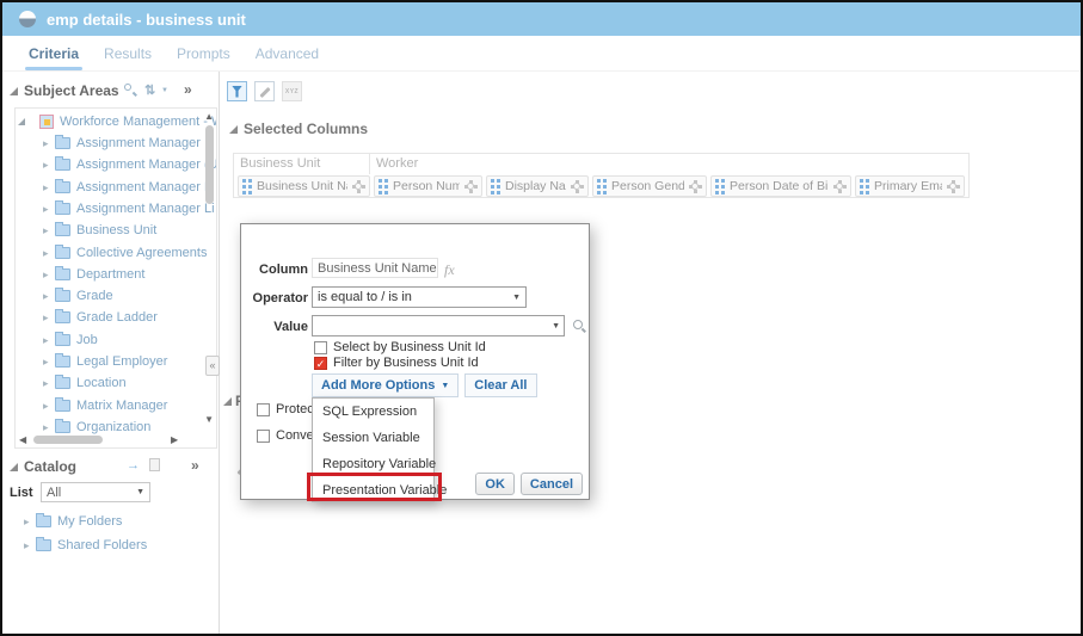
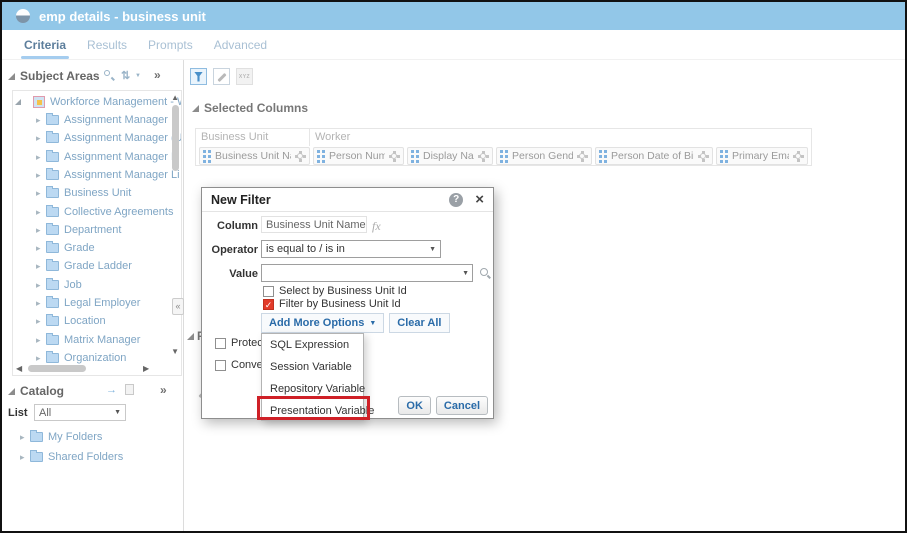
  emp details - business unit
  Criteria
  Results
  Prompts
  Advanced
  Subject Areas
  ⇅
  »
  Workforce Management -
  ▸
  Assignment Manager
  ▸
  Assignment Manager
  ▸
  Assignment Manager
  ▸
  Assignment Manager Li
  ▸
  Business Unit
  ▸
  Collective Agreements
  ▸
  Department
  ▸
  Grade
  ▸
  Grade Ladder
  ▸
  Job
  ▸
  Legal Employer
  ▸
  Location
  ▸
  Matrix Manager
  ▸
  Organization
  ▲
  ▼
  ◀
  ▶
  Catalog
  →
  »
  List
  All
  ▸
  My Folders
  ▸
  Shared Folders
  «
  Selected Columns
  Business Unit
  Worker
  Business Unit N
  Person Num
  Display Na
  Person Gend
  Person Date of Bi
  Primary Em
+ New Filter
+ ?
+ ×
  Column
  Business Unit Name
  fx
  Operator
  is equal to / is in
  Value
  Select by Business Unit Id
  ✓
  Filter by Business Unit Id
  Add More Options
  Clear All
  Conve
  SQL Expression
  Session Variable
  Repository Variable
  Presentation Variable
  OK
  Cancel
